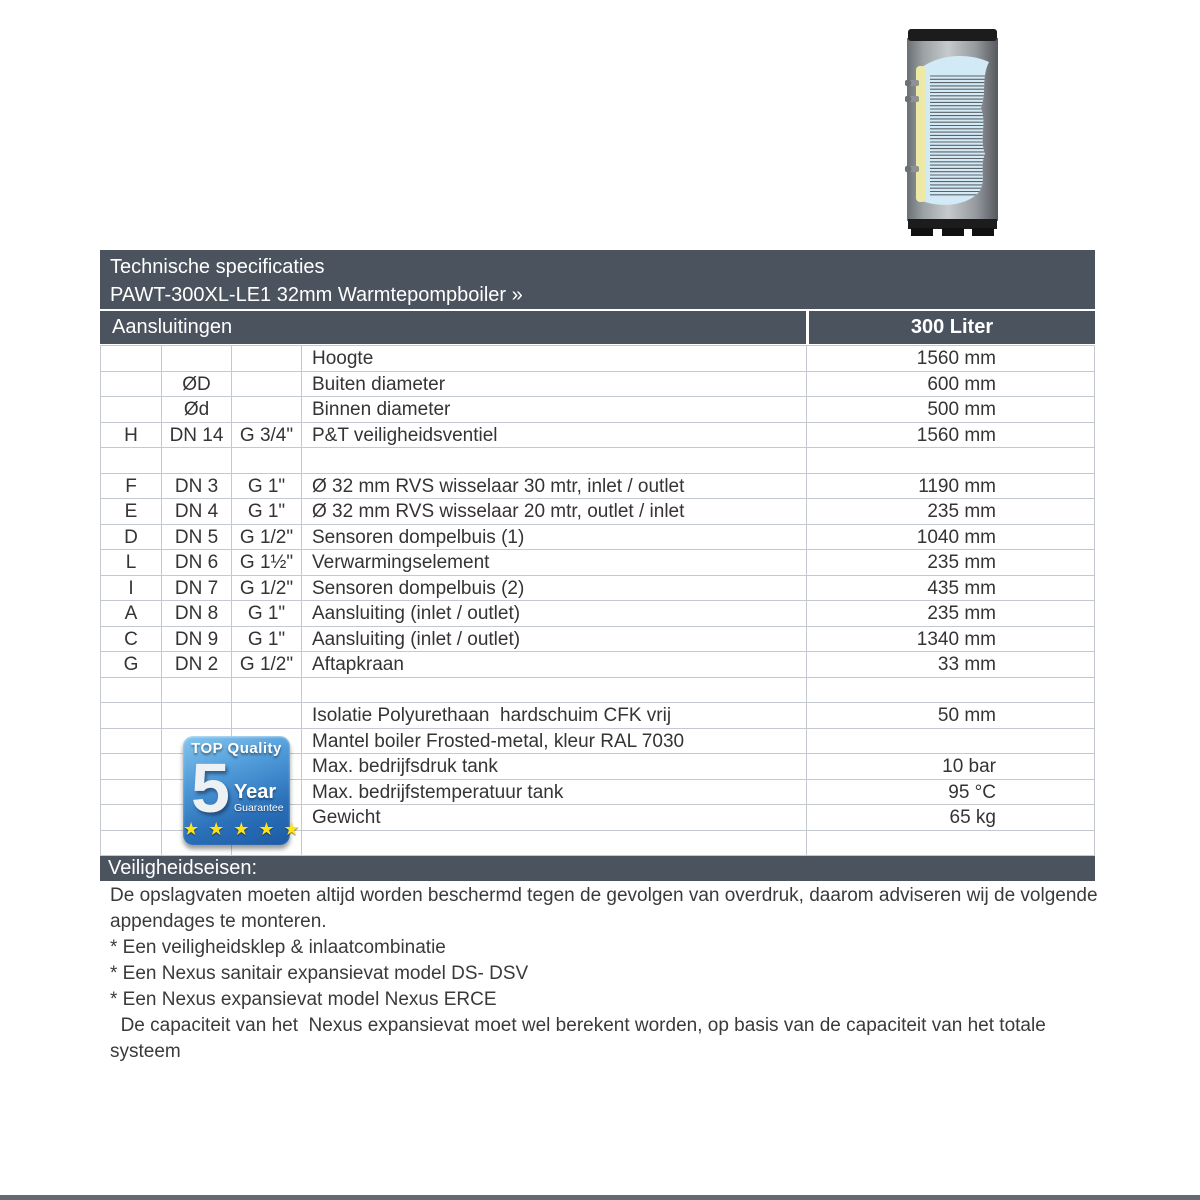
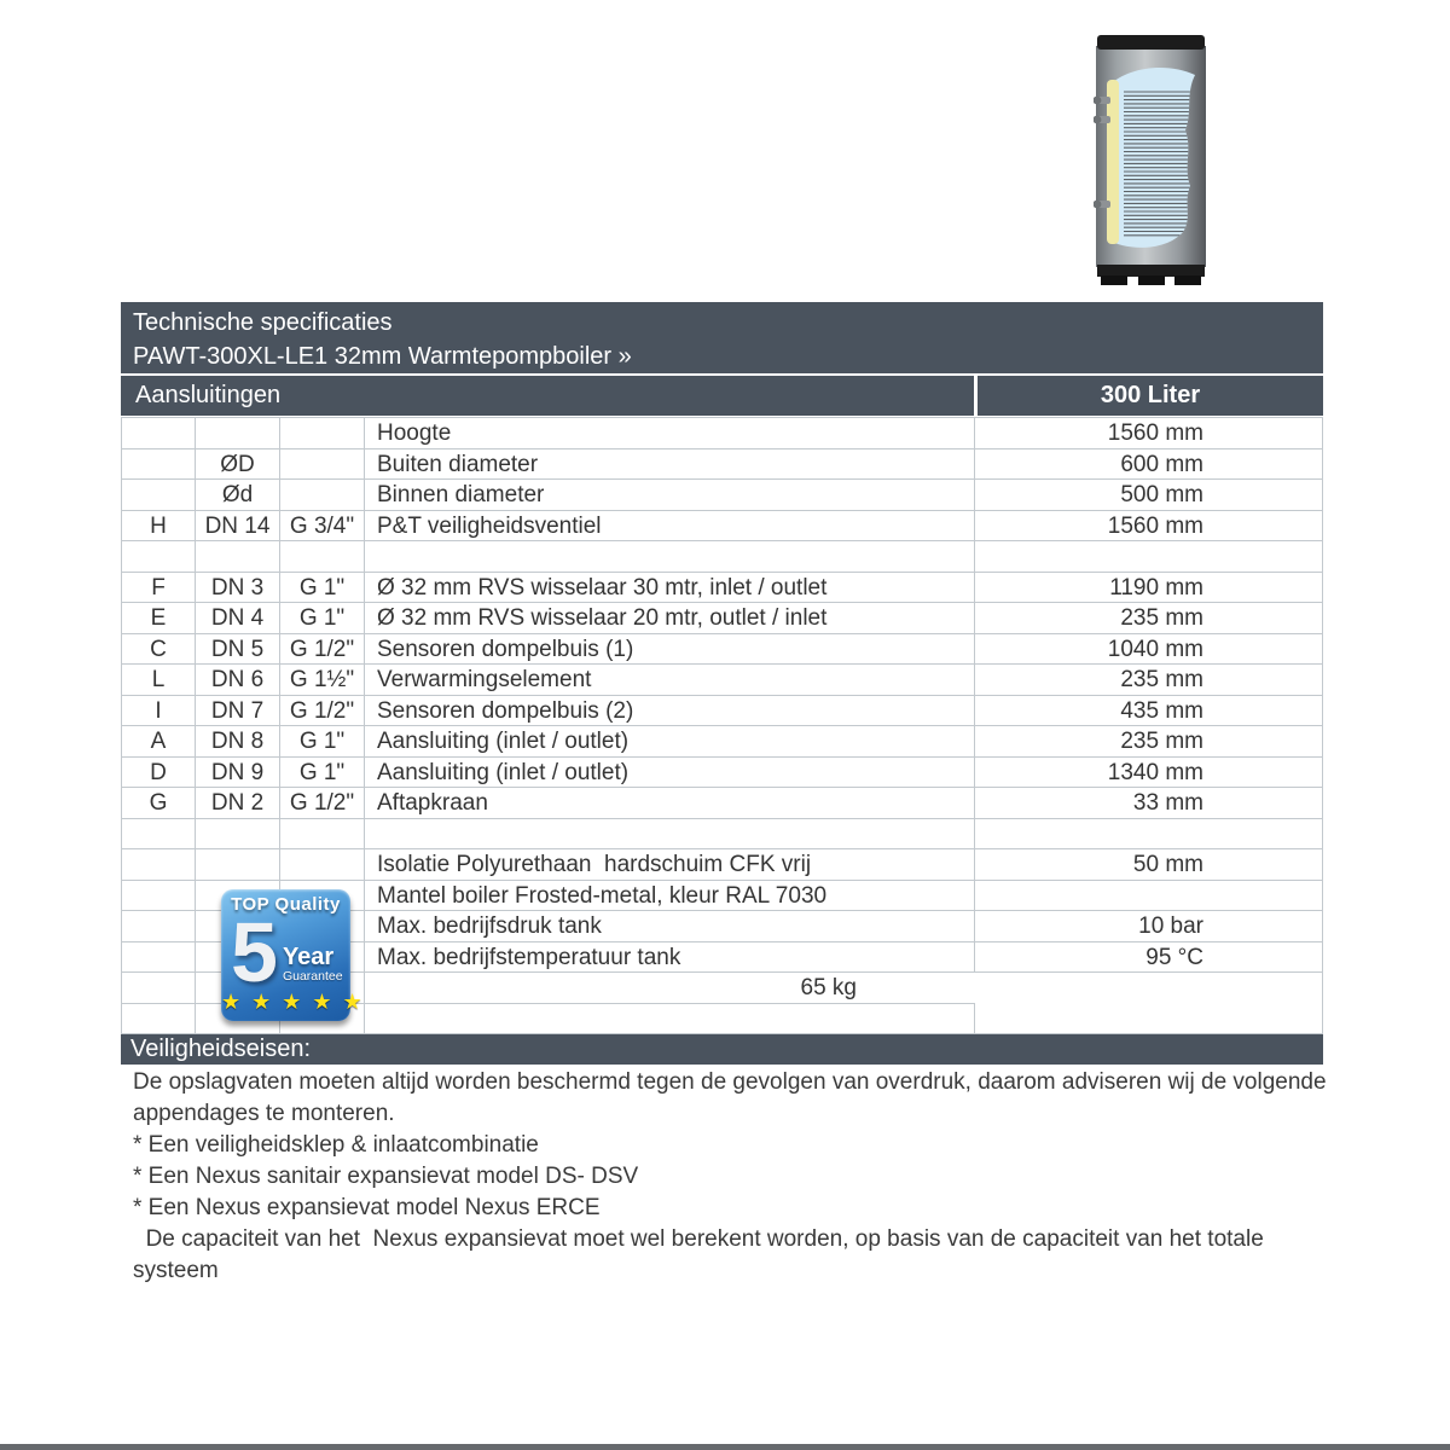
  Technische specificaties
  PAWT-300XL-LE1 32mm Warmtepompboiler »
  Aansluitingen
  300 Liter
  Hoogte
  1560 mm
  ØD
  Buiten diameter
  600 mm
  Ød
  Binnen diameter
  500 mm
  H
  DN 14
  G 3/4"
  P&T veiligheidsventiel
  1560 mm
  F
  DN 3
  G 1"
  Ø 32 mm RVS wisselaar 30 mtr, inlet / outlet
  1190 mm
  E
  DN 4
  G 1"
  Ø 32 mm RVS wisselaar 20 mtr, outlet / inlet
  235 mm
- D
+ C
  DN 5
  G 1/2"
  Sensoren dompelbuis (1)
  1040 mm
  L
  DN 6
  G 1½"
  Verwarmingselement
  235 mm
  I
  DN 7
  G 1/2"
  Sensoren dompelbuis (2)
  435 mm
  A
  DN 8
  G 1"
  Aansluiting (inlet / outlet)
  235 mm
- C
+ D
  DN 9
  G 1"
  Aansluiting (inlet / outlet)
  1340 mm
  G
  DN 2
  G 1/2"
  Aftapkraan
  33 mm
  Isolatie Polyurethaan hardschuim CFK vrij
  50 mm
  Mantel boiler Frosted-metal, kleur RAL 7030
  Max. bedrijfsdruk tank
  10 bar
  Max. bedrijfstemperatuur tank
  95 °C
- Gewicht
  65 kg
  TOP Quality
  5
  Year
  Guarantee
  ★ ★ ★ ★ ★
  Veiligheidseisen:
  De opslagvaten moeten altijd worden beschermd tegen de gevolgen van overdruk, daarom adviseren wij de volgende
  appendages te monteren.
  * Een veiligheidsklep & inlaatcombinatie
  * Een Nexus sanitair expansievat model DS- DSV
  * Een Nexus expansievat model Nexus ERCE
  De capaciteit van het Nexus expansievat moet wel berekent worden, op basis van de capaciteit van het totale systeem
